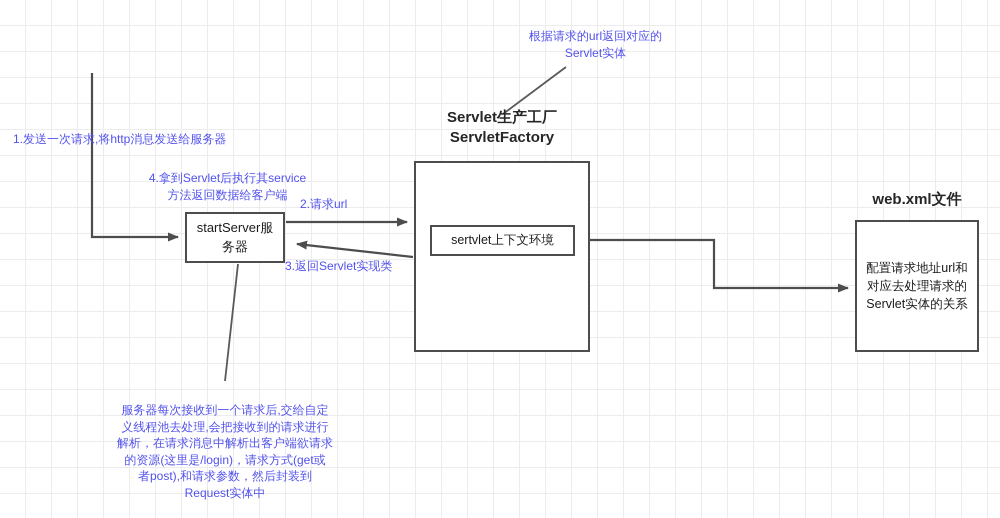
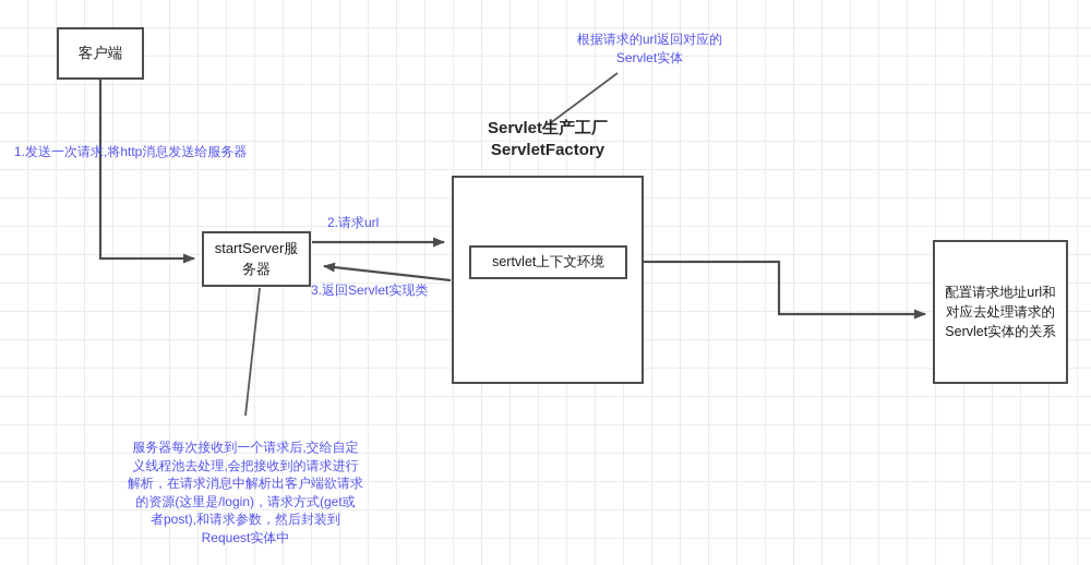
+ 客户端
  startServer服务器
  sertvlet上下文环境
  配置请求地址url和对应去处理请求的Servlet实体的关系
  Servlet生产工厂
  ServletFactory
- web.xml文件
  根据请求的url返回对应的
  Servlet实体
  1.发送一次请求,将http消息发送给服务器
- 4.拿到Servlet后执行其service
- 方法返回数据给客户端
  2.请求url
  3.返回Servlet实现类
  服务器每次接收到一个请求后,交给自定
  义线程池去处理,会把接收到的请求进行
  解析，在请求消息中解析出客户端欲请求
  的资源(这里是/login)，请求方式(get或
  者post),和请求参数，然后封装到
  Request实体中
